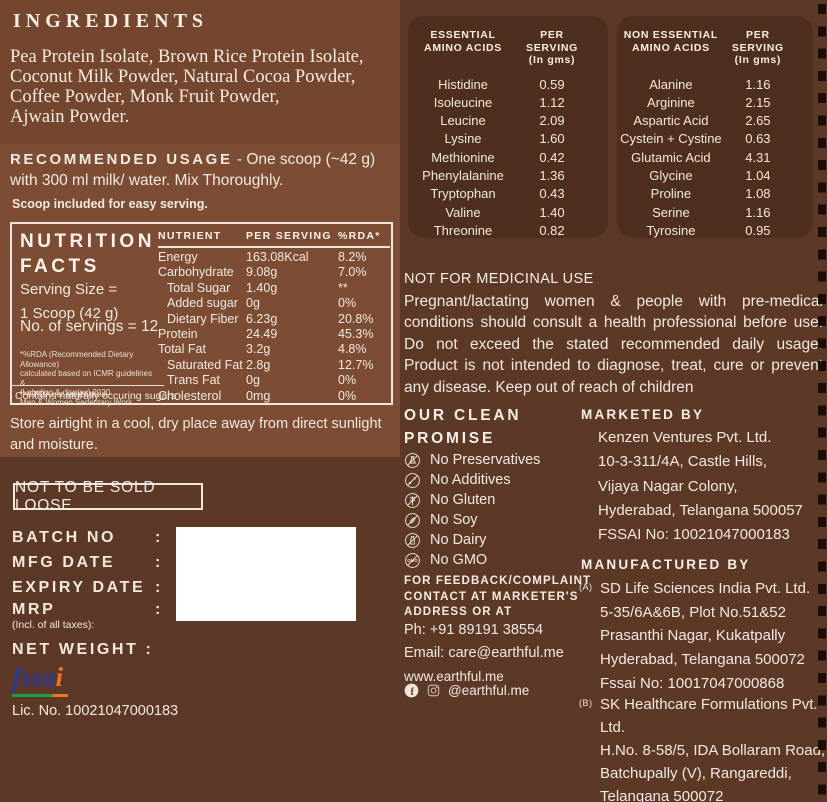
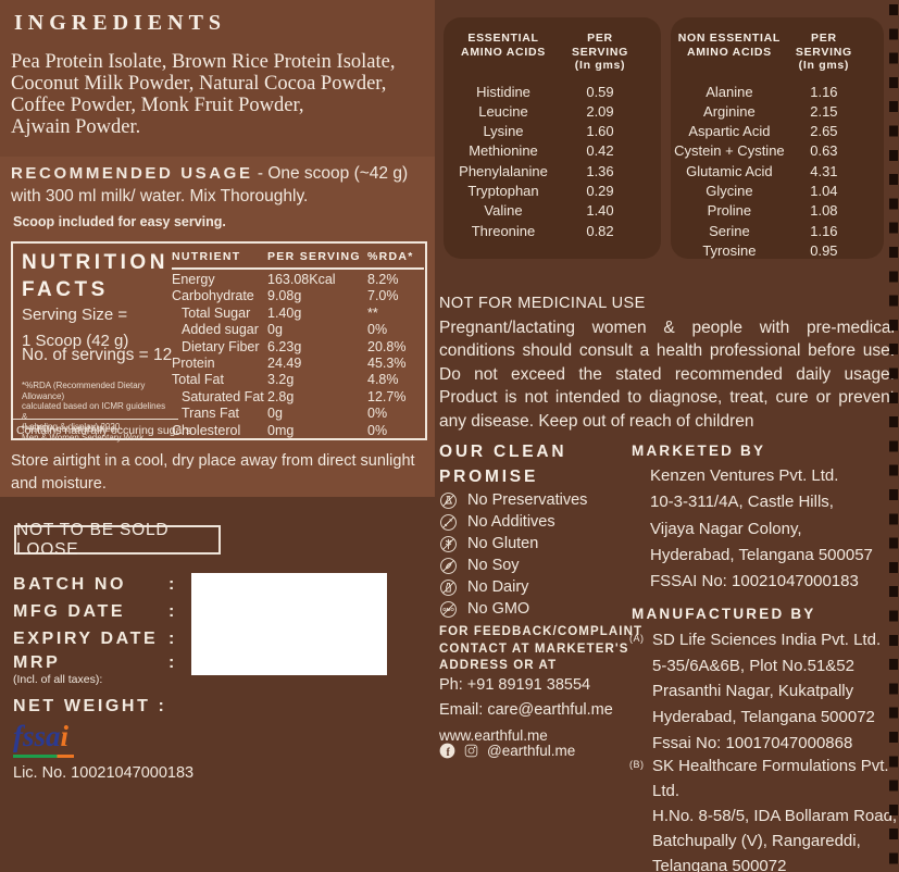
  INGREDIENTS
  Pea Protein Isolate, Brown Rice Protein Isolate, Coconut Milk Powder, Natural Cocoa Powder, Coffee Powder, Monk Fruit Powder,
  Ajwain Powder.
  RECOMMENDED USAGE - One scoop (~42 g)
  with 300 ml milk/ water. Mix Thoroughly.
  Scoop included for easy serving.
  NUTRITION
  FACTS
  Serving Size =
  1 Scoop (42 g)
  No. of servings = 12
  *%RDA (Recommended Dietary Allowance)
  calculated based on ICMR guidelines &
  (Labeling & display) 2020.
  Men & Women Sedentary Work.
  **%RDA not established.
  Contains naturally occuring sugars
  NUTRIENT
  PER SERVING
  %RDA*
  Energy
  163.08Kcal
  8.2%
  Carbohydrate
  9.08g
  7.0%
  Total Sugar
  1.40g
  **
  Added sugar
  0g
  0%
  Dietary Fiber
  6.23g
  20.8%
  Protein
  24.49
  45.3%
  Total Fat
  3.2g
  4.8%
  Saturated Fat
  2.8g
  12.7%
  Trans Fat
  0g
  0%
  Cholesterol
  0mg
  0%
  Store airtight in a cool, dry place away from direct sunlight and moisture.
  NOT TO BE SOLD LOOSE
  BATCH NO
  :
  MFG DATE
  :
  EXPIRY DATE
  :
  MRP
  :
  (Incl. of all taxes):
  NET WEIGHT :
  fssai
  Lic. No. 10021047000183
  ESSENTIAL
  AMINO ACIDS
  PER SERVING
  (In gms)
  Histidine
  0.59
- Isoleucine
- 1.12
  Leucine
  2.09
  Lysine
  1.60
  Methionine
  0.42
  Phenylalanine
  1.36
  Tryptophan
- 0.43
+ 0.29
  Valine
  1.40
  Threonine
  0.82
  NON ESSENTIAL
  AMINO ACIDS
  PER SERVING
  (In gms)
  Alanine
  1.16
  Arginine
  2.15
  Aspartic Acid
  2.65
  Cystein + Cystine
  0.63
  Glutamic Acid
  4.31
  Glycine
  1.04
  Proline
  1.08
  Serine
  1.16
  Tyrosine
  0.95
  NOT FOR MEDICINAL USE
  Pregnant/lactating women & people with pre-medica conditions should consult a health professional before use Do not exceed the stated recommended daily usage Product is not intended to diagnose, treat, cure or preven any disease. Keep out of reach of children
  OUR CLEAN
  PROMISE
  No Preservatives
  No Additives
  No Gluten
  No Soy
  No Dairy
  No GMO
  FOR FEEDBACK/COMPLAINT
  CONTACT AT MARKETER'S
  ADDRESS OR AT
  Ph: +91 89191 38554
  Email: care@earthful.me
  www.earthful.me
  f
  @earthful.me
  MARKETED BY
  Kenzen Ventures Pvt. Ltd.
  10-3-311/4A, Castle Hills,
  Vijaya Nagar Colony,
  Hyderabad, Telangana 500057
  FSSAI No: 10021047000183
  MANUFACTURED BY
  (A)
  SD Life Sciences India Pvt. Ltd.
  5-35/6A&6B, Plot No.51&52
  Prasanthi Nagar, Kukatpally
  Hyderabad, Telangana 500072
  Fssai No: 10017047000868
  (B)
  SK Healthcare Formulations Pvt. Ltd.
  H.No. 8-58/5, IDA Bollaram Road
  Batchupally (V), Rangareddi,
  Telangana 500072
